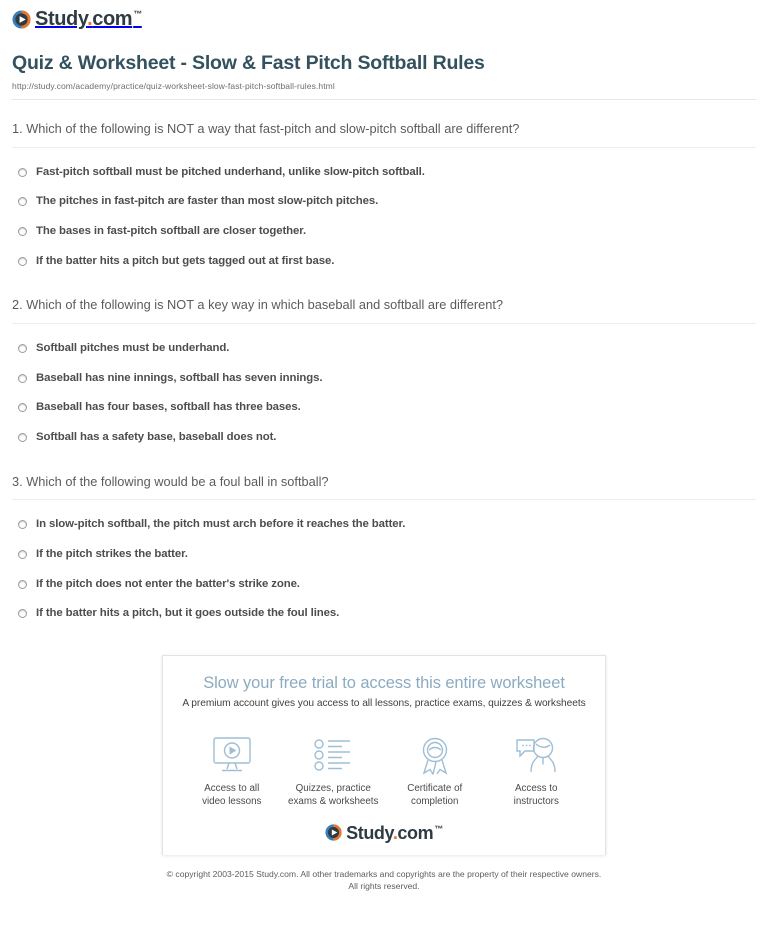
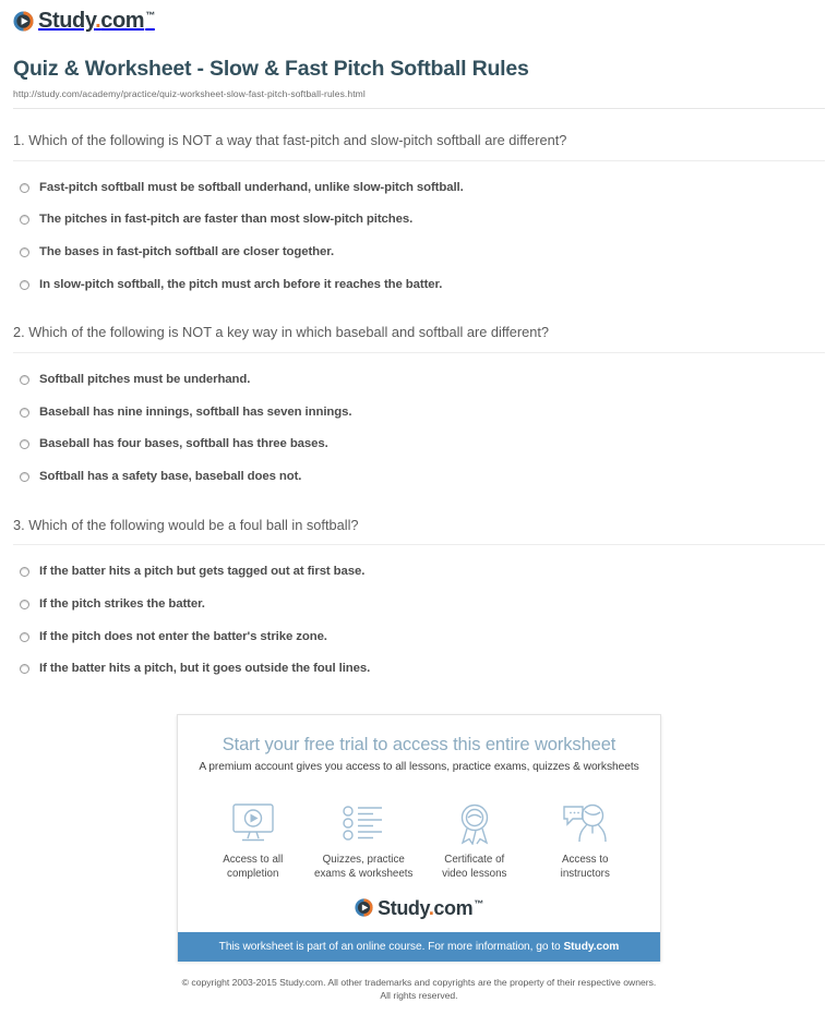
  Study.com™
  Quiz & Worksheet - Slow & Fast Pitch Softball Rules
  http://study.com/academy/practice/quiz-worksheet-slow-fast-pitch-softball-rules.html
  1. Which of the following is NOT a way that fast-pitch and slow-pitch softball are different?
- Fast-pitch softball must be pitched underhand, unlike slow-pitch softball.
+ Fast-pitch softball must be softball underhand, unlike slow-pitch softball.
  The pitches in fast-pitch are faster than most slow-pitch pitches.
  The bases in fast-pitch softball are closer together.
- If the batter hits a pitch but gets tagged out at first base.
+ In slow-pitch softball, the pitch must arch before it reaches the batter.
  2. Which of the following is NOT a key way in which baseball and softball are different?
  Softball pitches must be underhand.
  Baseball has nine innings, softball has seven innings.
  Baseball has four bases, softball has three bases.
  Softball has a safety base, baseball does not.
  3. Which of the following would be a foul ball in softball?
- In slow-pitch softball, the pitch must arch before it reaches the batter.
+ If the batter hits a pitch but gets tagged out at first base.
  If the pitch strikes the batter.
  If the pitch does not enter the batter's strike zone.
  If the batter hits a pitch, but it goes outside the foul lines.
- Slow your free trial to access this entire worksheet
+ Start your free trial to access this entire worksheet
  A premium account gives you access to all lessons, practice exams, quizzes & worksheets
  Access to all
- video lessons
+ completion
  Quizzes, practice
  exams & worksheets
  Certificate of
- completion
+ video lessons
  Access to
  instructors
  Study.com™
+ This worksheet is part of an online course. For more information, go to Study.com
  © copyright 2003-2015 Study.com. All other trademarks and copyrights are the property of their respective owners.
  All rights reserved.
